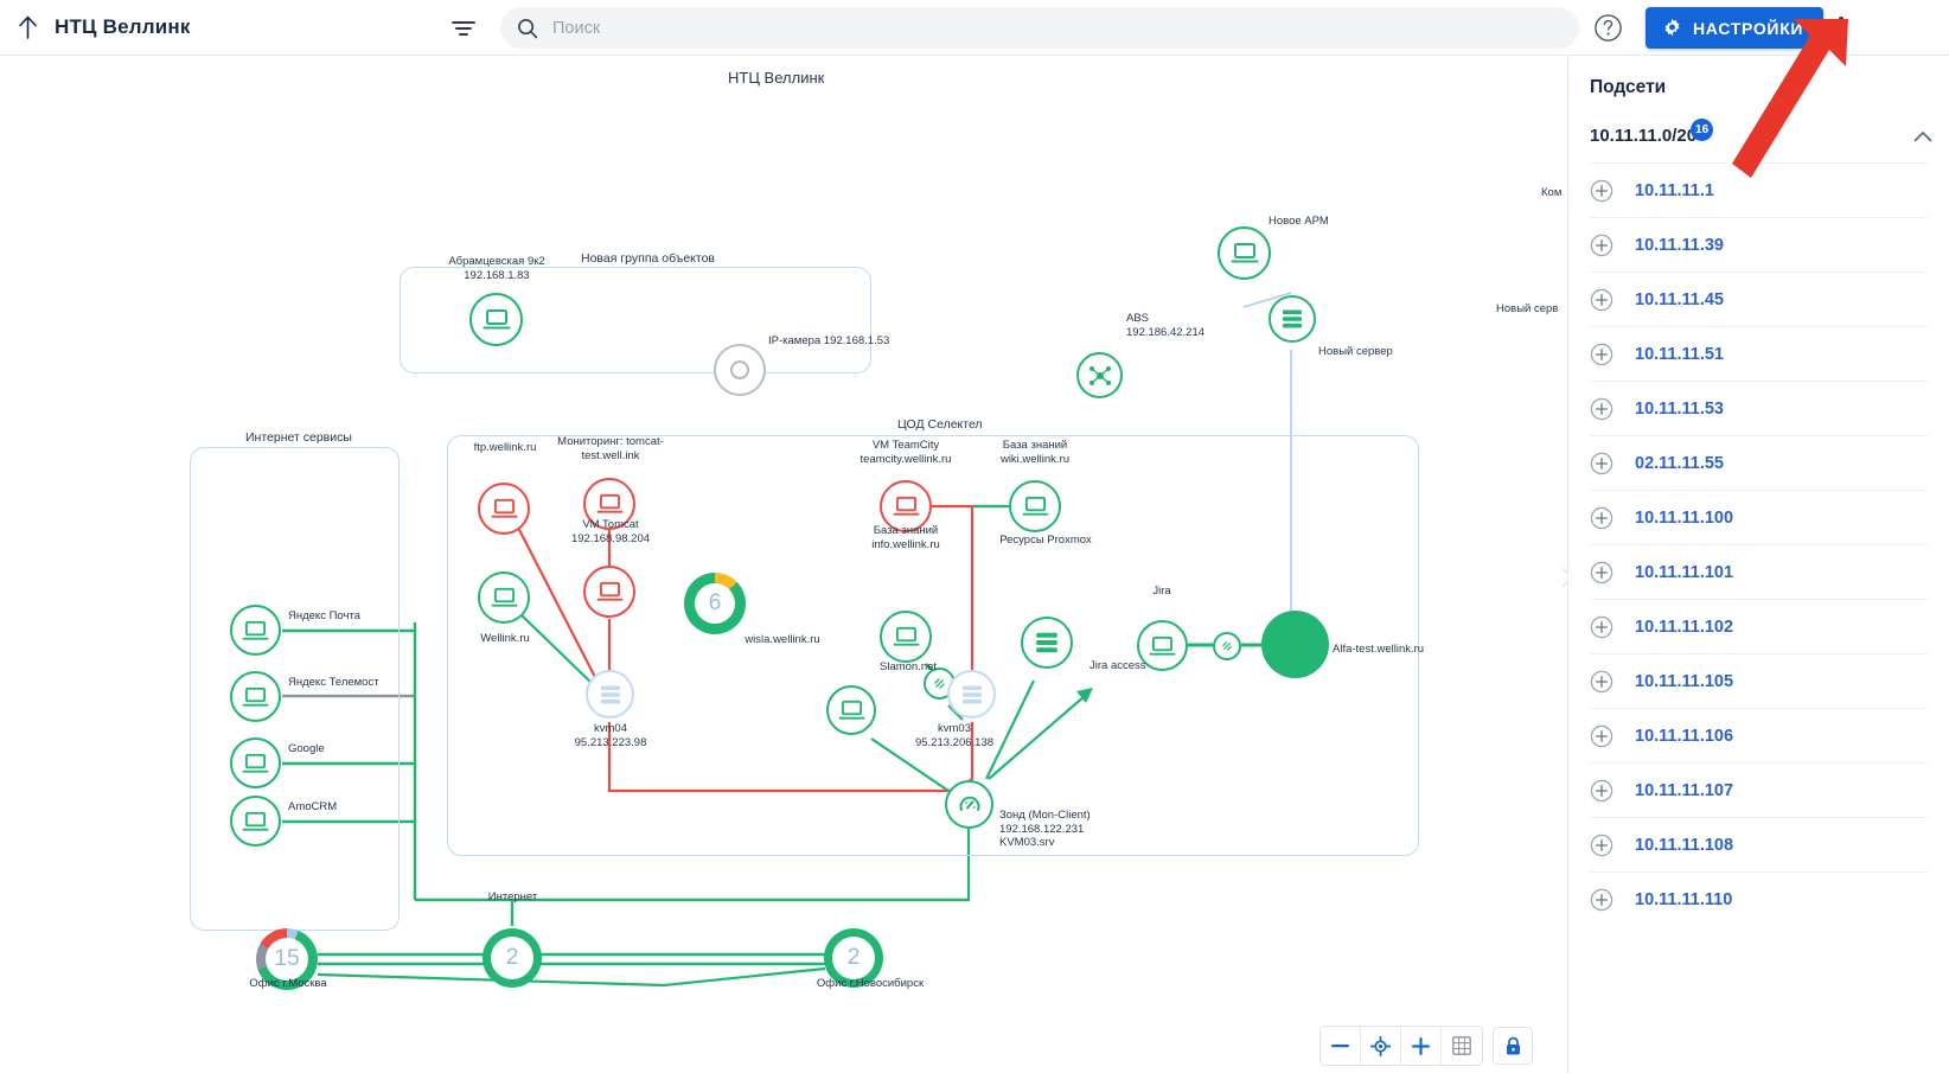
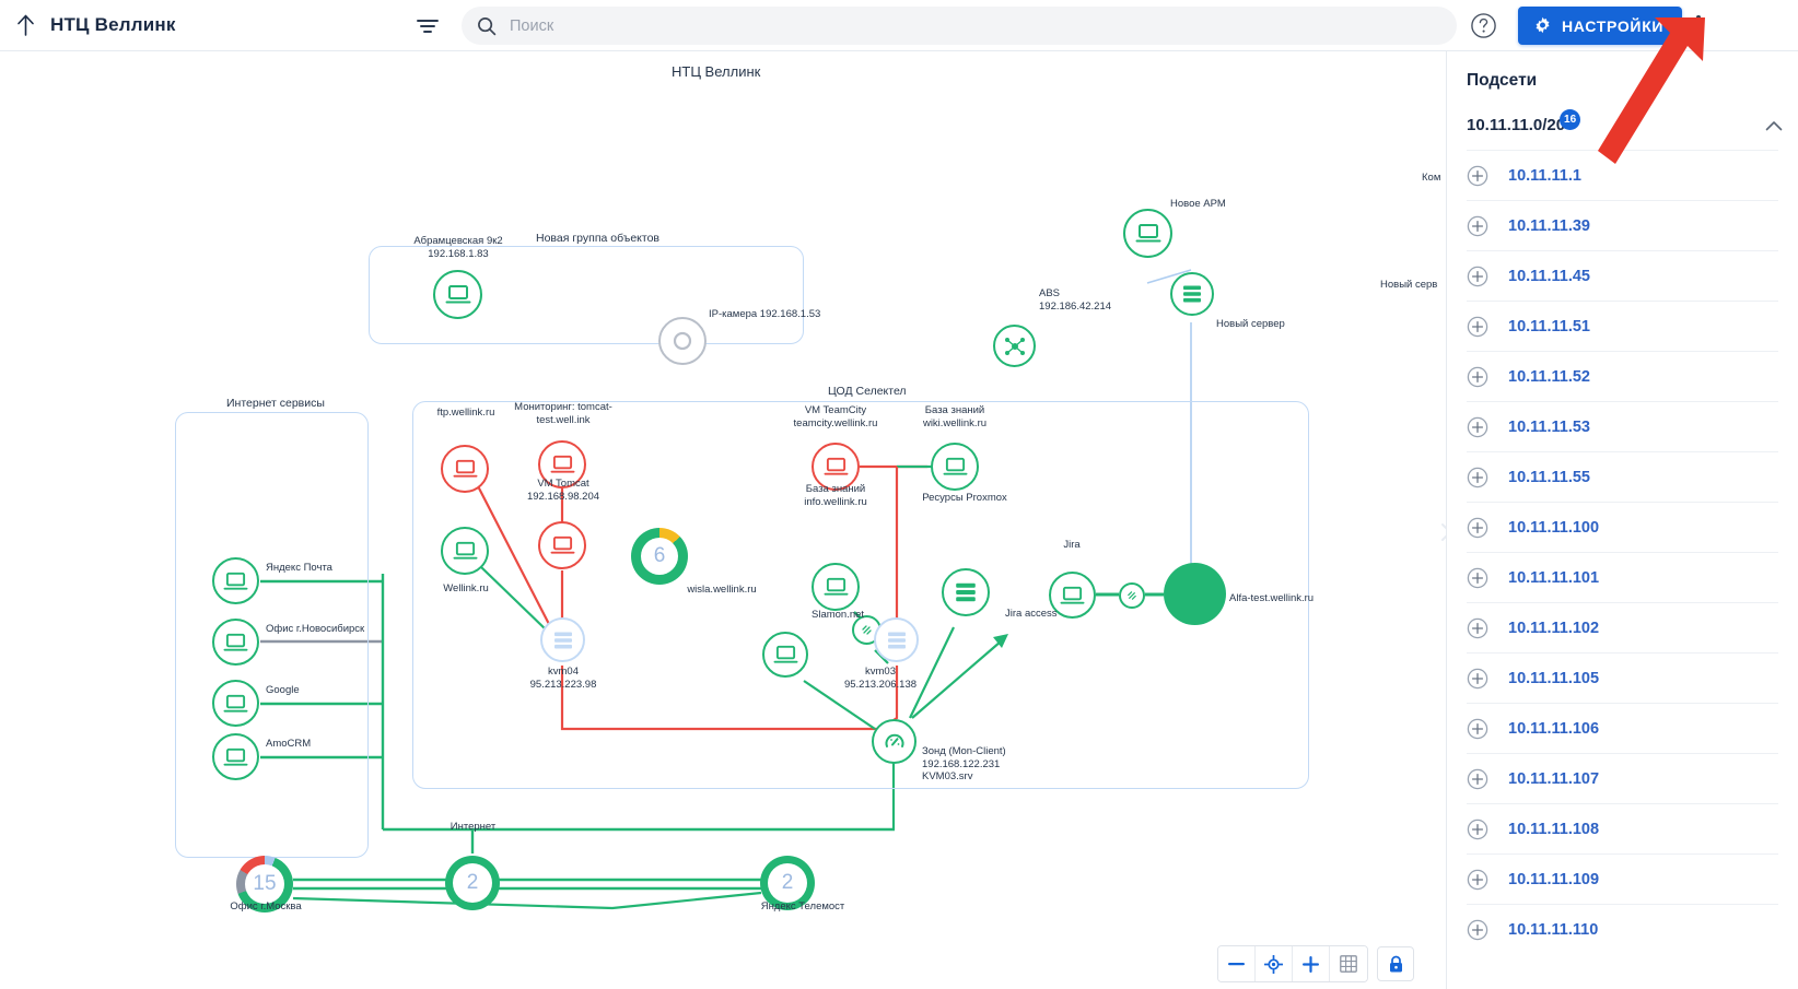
  НТЦ Веллинк
  Поиск
  НАСТРОЙКИ
  НТЦ Веллинк
  Новая группа объектов
  Абрамцевская 9к2
  192.168.1.83
  IP-камера 192.168.1.53
  Новое АРМ
  ABS
  192.186.42.214
  Новый сервер
  Ком
  Новый серв
  Интернет сервисы
  Яндекс Почта
- Яндекс Телемост
+ Офис г.Новосибирск
  Google
  AmoCRM
  ЦОД Селектел
  ftp.wellink.ru
  Мониторинг: tomcat-
  test.well.ink
  VM Tomcat
  192.168.98.204
  Wellink.ru
  kvm04
  95.213.223.98
  6
  wisla.wellink.ru
  VM TeamCity
  teamcity.wellink.ru
  База знаний
  info.wellink.ru
  База знаний
  wiki.wellink.ru
  Ресурсы Proxmox
  Slamon.net
  kvm03
  95.213.206.138
  Jira
  Jira access
  Alfa-test.wellink.ru
  Зонд (Mon-Client)
  192.168.122.231
  KVM03.srv
  15
  Офис г.Москва
  2
  Интернет
  2
- Офис г.Новосибирск
+ Яндекс Телемост
  Подсети
  10.11.11.0/2
  16
  10.11.11.1
  10.11.11.39
  10.11.11.45
  10.11.11.51
+ 10.11.11.52
  10.11.11.53
- 02.11.11.55
+ 10.11.11.55
  10.11.11.100
  10.11.11.101
  10.11.11.102
  10.11.11.105
  10.11.11.106
  10.11.11.107
  10.11.11.108
+ 10.11.11.109
  10.11.11.110
